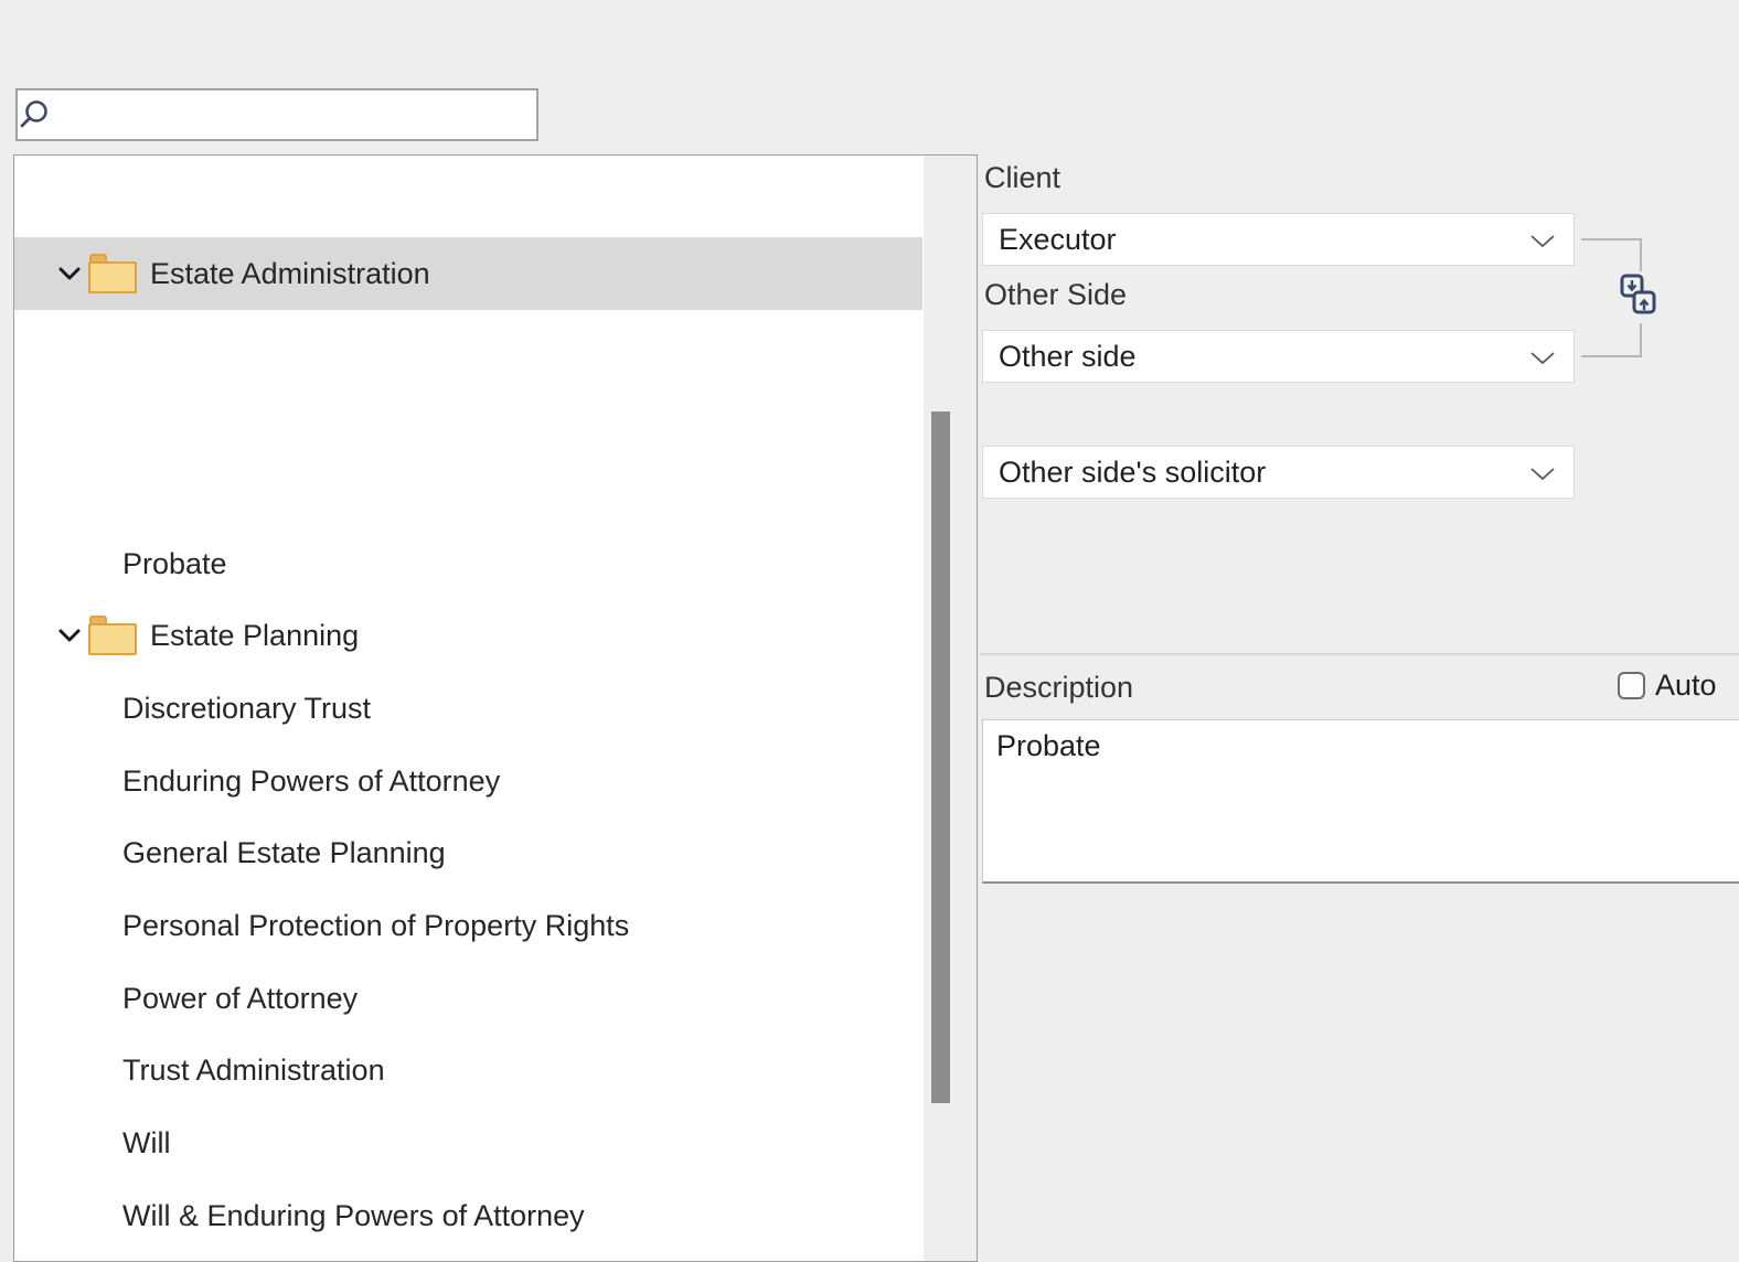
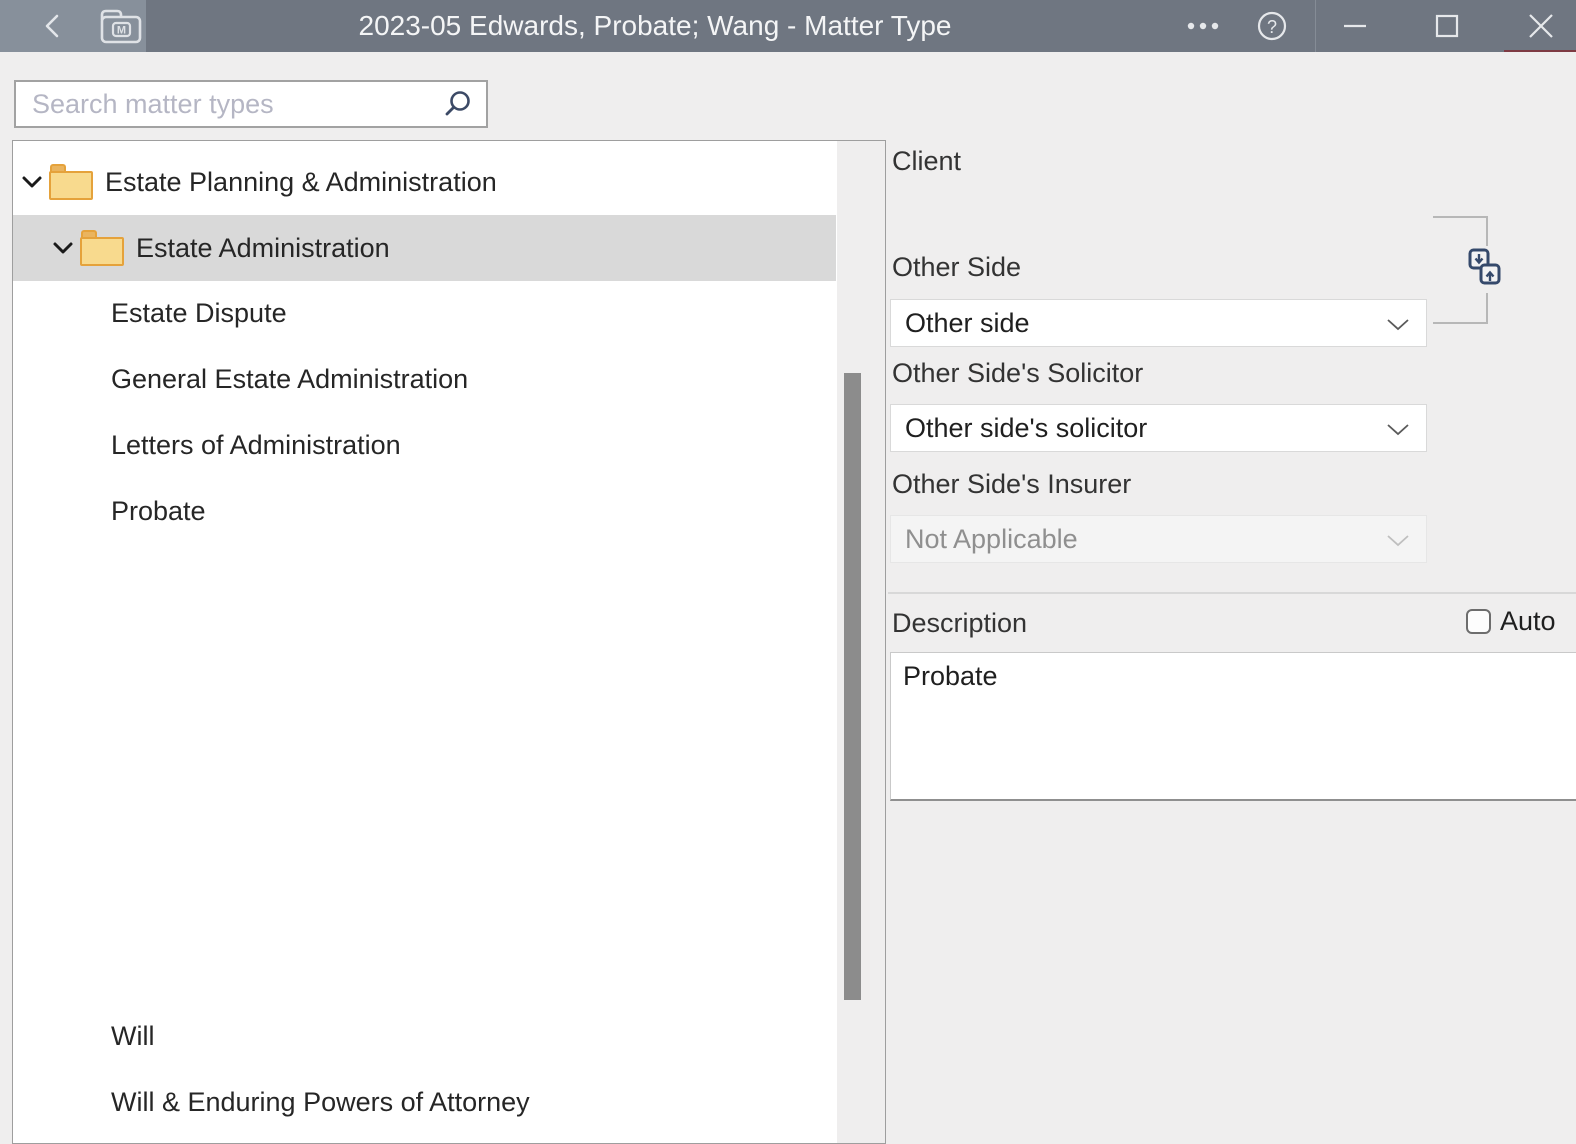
+ M
+ 2023-05 Edwards, Probate; Wang - Matter Type
+ ?
+ Search matter types
+ Estate Planning & Administration
  Estate Administration
+ Estate Dispute
+ General Estate Administration
+ Letters of Administration
  Probate
- Estate Planning
- Discretionary Trust
- Enduring Powers of Attorney
- General Estate Planning
- Personal Protection of Property Rights
- Power of Attorney
- Trust Administration
  Will
  Will & Enduring Powers of Attorney
  Client
- Executor
  Other Side
  Other side
+ Other Side's Solicitor
  Other side's solicitor
+ Other Side's Insurer
+ Not Applicable
  Description
  Auto
  Probate
